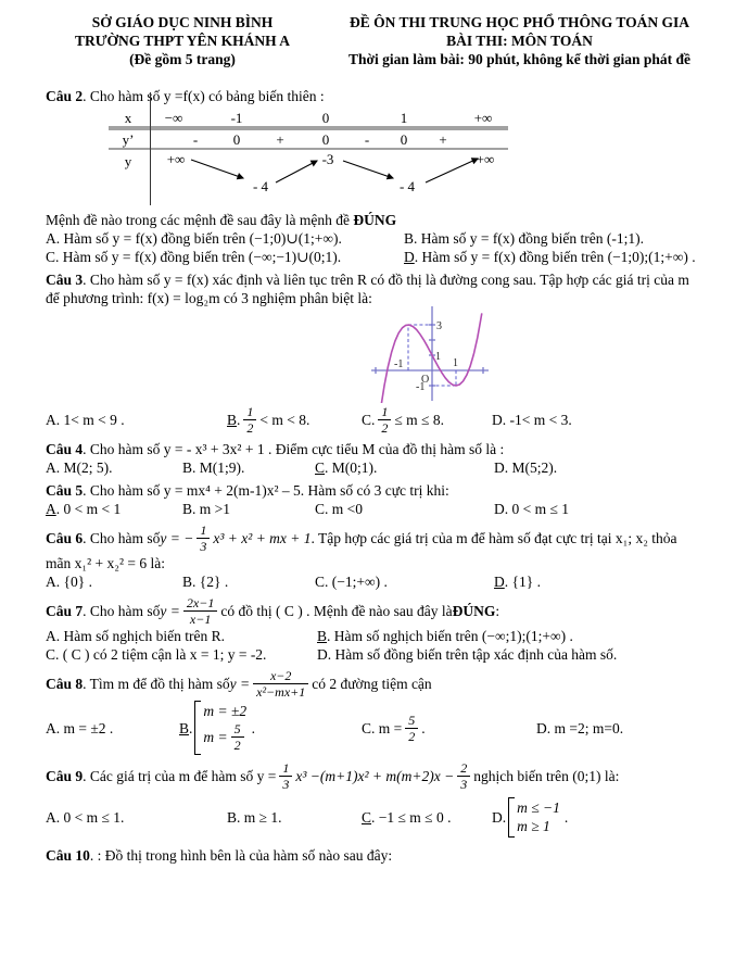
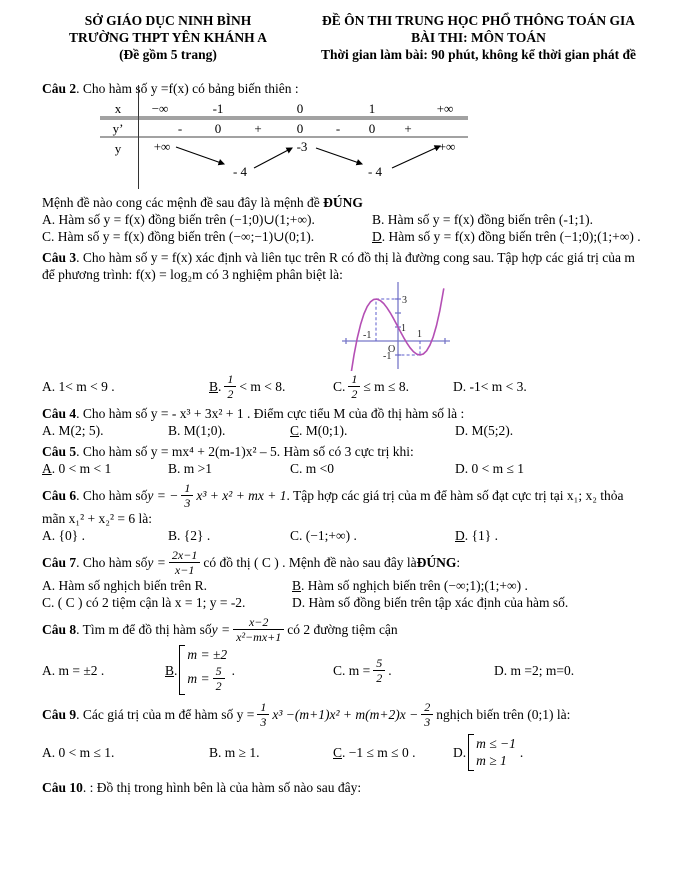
  SỞ GIÁO DỤC NINH BÌNH
  TRƯỜNG THPT YÊN KHÁNH A
  (Đề gồm 5 trang)
  ĐỀ ÔN THI TRUNG HỌC PHỔ THÔNG TOÁN GIA
  BÀI THI: MÔN TOÁN
  Thời gian làm bài: 90 phút, không kể thời gian phát đề
  Câu 2. Cho hàmố y =f(x) có bảng biến thiên :
  x
  y’
  y
  −∞
  -1
  0
  1
  +∞
  -
  0
  +
  0
  -
  0
  +
  +∞
  -3
  +∞
  - 4
  - 4
- Mệnh đề nào trong các mệnh đề sau đây là mệnh đề ĐÚNG
+ Mệnh đề nào cong các mệnh đề sau đây là mệnh đề ĐÚNG
  A. Hàm số y = f(x) đồng biến trên (−1;0)∪(1;+∞).
  B. Hàm số y = f(x) đồng biến trên (-1;1).
  C. Hàm số y = f(x) đồng biến trên (−∞;−1)∪(0;1).
  D. Hàm số y = f(x) đồng biến trên (−1;0);(1;+∞) .
  Câu 3. Cho hàm số y = f(x) xác định và liên tục trên R có đồ thị là đường cong sau. Tập hợp các giá trị của m
  để phương trình: f(x) = log₂m có 3 nghiệm phân biệt là:
  3
  1
  -1
  -1
  1
  O
  A. 1< m < 9 .
  B
  .
  1
  2
  < m < 8.
  C.
  1
  2
  ≤ m ≤ 8.
  D. -1< m < 3.
  Câu 4. Cho hàm số y = - x³ + 3x² + 1 . Điểm cực tiểu M của đồ thị hàm số là :
  A. M(2; 5).
- B. M(1;9).
+ B. M(1;0).
  C. M(0;1).
  D. M(5;2).
  Câu 5. Cho hàm số y = mx⁴ + 2(m-1)x² – 5. Hàm số có 3 cực trị khi:
  A. 0 < m < 1
  B. m >1
  C. m <0
  D. 0 < m ≤ 1
  Câu 6
  . Cho hàm số
  y = −
  1
  3
  x³ + x² + mx + 1
  . Tập hợp các giá trị của m để hàm số đạt cực trị tại x₁; x₂ thỏa
  mãn x₁² + x₂² = 6 là:
  A. {0} .
  B. {2} .
  C. (−1;+∞) .
  D. {1} .
  Câu 7
  . Cho hàm số
  y =
  2x−1
  x−1
  có đồ thị ( C ) . Mệnh đề nào sau đây là
  ĐÚNG
  :
  A. Hàm số nghịch biến trên R.
  B. Hàm số nghịch biến trên (−∞;1);(1;+∞) .
  C. ( C ) có 2 tiệm cận là x = 1; y = -2.
  D. Hàm số đồng biến trên tập xác định của hàm số.
  Câu 8
  . Tìm m để đồ thị hàm số
  y =
  x−2
  x²−mx+1
  có 2 đường tiệm cận
  A. m = ±2 .
  B
  .
  m = ±2
  m =
  5
  2
  .
  C. m =
  5
  2
  .
  D. m =2; m=0.
  Câu 9
  . Các giá trị của m để hàm số y =
  1
  3
  x³ −(m+1)x² + m(m+2)x −
  2
  3
  nghịch biến trên (0;1) là:
  A. 0 < m ≤ 1.
  B. m ≥ 1.
  C. −1 ≤ m ≤ 0 .
  D
  .
  m ≤ −1
  m ≥ 1
  .
  Câu 10. : Đồ thị trong hình bên là của hàm số nào sau đây:
